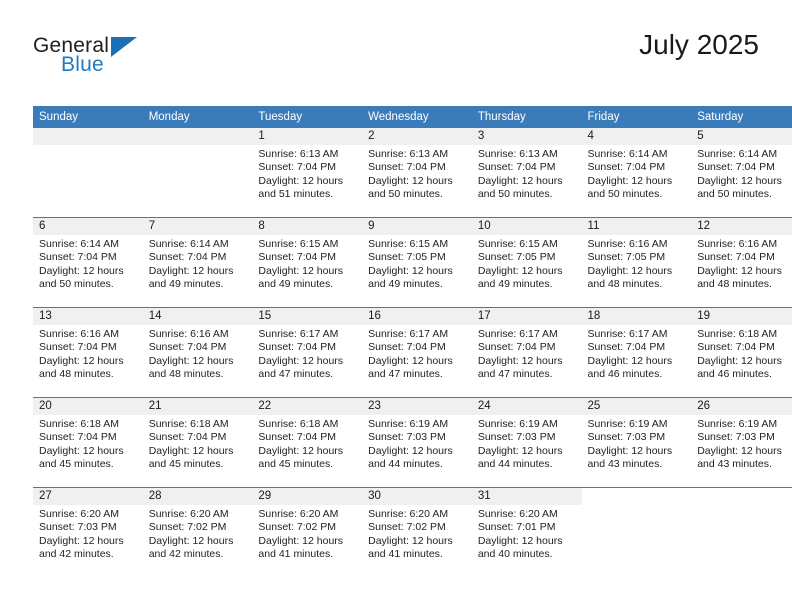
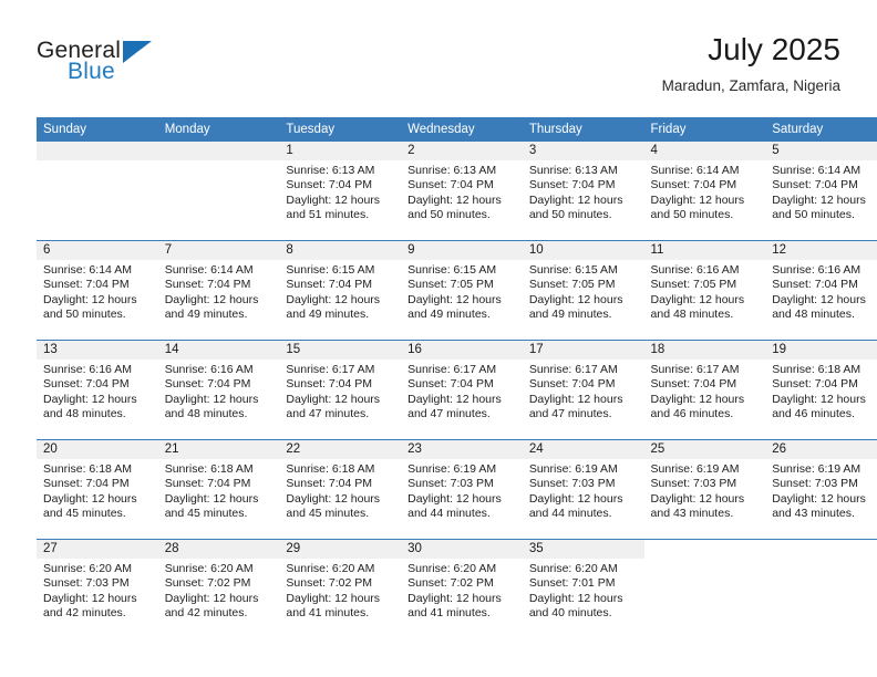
  General
  Blue
  July 2025
+ Maradun, Zamfara, Nigeria
  Sunday	Monday	Tuesday	Wednesday	Thursday	Friday	Saturday
  		1Sunrise: 6:13 AMSunset: 7:04 PMDaylight: 12 hoursand 51 minutes.	2Sunrise: 6:13 AMSunset: 7:04 PMDaylight: 12 hoursand 50 minutes.	3Sunrise: 6:13 AMSunset: 7:04 PMDaylight: 12 hoursand 50 minutes.	4Sunrise: 6:14 AMSunset: 7:04 PMDaylight: 12 hoursand 50 minutes.	5Sunrise: 6:14 AMSunset: 7:04 PMDaylight: 12 hoursand 50 minutes.
  6Sunrise: 6:14 AMSunset: 7:04 PMDaylight: 12 hoursand 50 minutes.	7Sunrise: 6:14 AMSunset: 7:04 PMDaylight: 12 hoursand 49 minutes.	8Sunrise: 6:15 AMSunset: 7:04 PMDaylight: 12 hoursand 49 minutes.	9Sunrise: 6:15 AMSunset: 7:05 PMDaylight: 12 hoursand 49 minutes.	10Sunrise: 6:15 AMSunset: 7:05 PMDaylight: 12 hoursand 49 minutes.	11Sunrise: 6:16 AMSunset: 7:05 PMDaylight: 12 hoursand 48 minutes.	12Sunrise: 6:16 AMSunset: 7:04 PMDaylight: 12 hoursand 48 minutes.
  13Sunrise: 6:16 AMSunset: 7:04 PMDaylight: 12 hoursand 48 minutes.	14Sunrise: 6:16 AMSunset: 7:04 PMDaylight: 12 hoursand 48 minutes.	15Sunrise: 6:17 AMSunset: 7:04 PMDaylight: 12 hoursand 47 minutes.	16Sunrise: 6:17 AMSunset: 7:04 PMDaylight: 12 hoursand 47 minutes.	17Sunrise: 6:17 AMSunset: 7:04 PMDaylight: 12 hoursand 47 minutes.	18Sunrise: 6:17 AMSunset: 7:04 PMDaylight: 12 hoursand 46 minutes.	19Sunrise: 6:18 AMSunset: 7:04 PMDaylight: 12 hoursand 46 minutes.
  20Sunrise: 6:18 AMSunset: 7:04 PMDaylight: 12 hoursand 45 minutes.	21Sunrise: 6:18 AMSunset: 7:04 PMDaylight: 12 hoursand 45 minutes.	22Sunrise: 6:18 AMSunset: 7:04 PMDaylight: 12 hoursand 45 minutes.	23Sunrise: 6:19 AMSunset: 7:03 PMDaylight: 12 hoursand 44 minutes.	24Sunrise: 6:19 AMSunset: 7:03 PMDaylight: 12 hoursand 44 minutes.	25Sunrise: 6:19 AMSunset: 7:03 PMDaylight: 12 hoursand 43 minutes.	26Sunrise: 6:19 AMSunset: 7:03 PMDaylight: 12 hoursand 43 minutes.
- 27Sunrise: 6:20 AMSunset: 7:03 PMDaylight: 12 hoursand 42 minutes.	28Sunrise: 6:20 AMSunset: 7:02 PMDaylight: 12 hoursand 42 minutes.	29Sunrise: 6:20 AMSunset: 7:02 PMDaylight: 12 hoursand 41 minutes.	30Sunrise: 6:20 AMSunset: 7:02 PMDaylight: 12 hoursand 41 minutes.	31Sunrise: 6:20 AMSunset: 7:01 PMDaylight: 12 hoursand 40 minutes.
+ 27Sunrise: 6:20 AMSunset: 7:03 PMDaylight: 12 hoursand 42 minutes.	28Sunrise: 6:20 AMSunset: 7:02 PMDaylight: 12 hoursand 42 minutes.	29Sunrise: 6:20 AMSunset: 7:02 PMDaylight: 12 hoursand 41 minutes.	30Sunrise: 6:20 AMSunset: 7:02 PMDaylight: 12 hoursand 41 minutes.	35Sunrise: 6:20 AMSunset: 7:01 PMDaylight: 12 hoursand 40 minutes.
